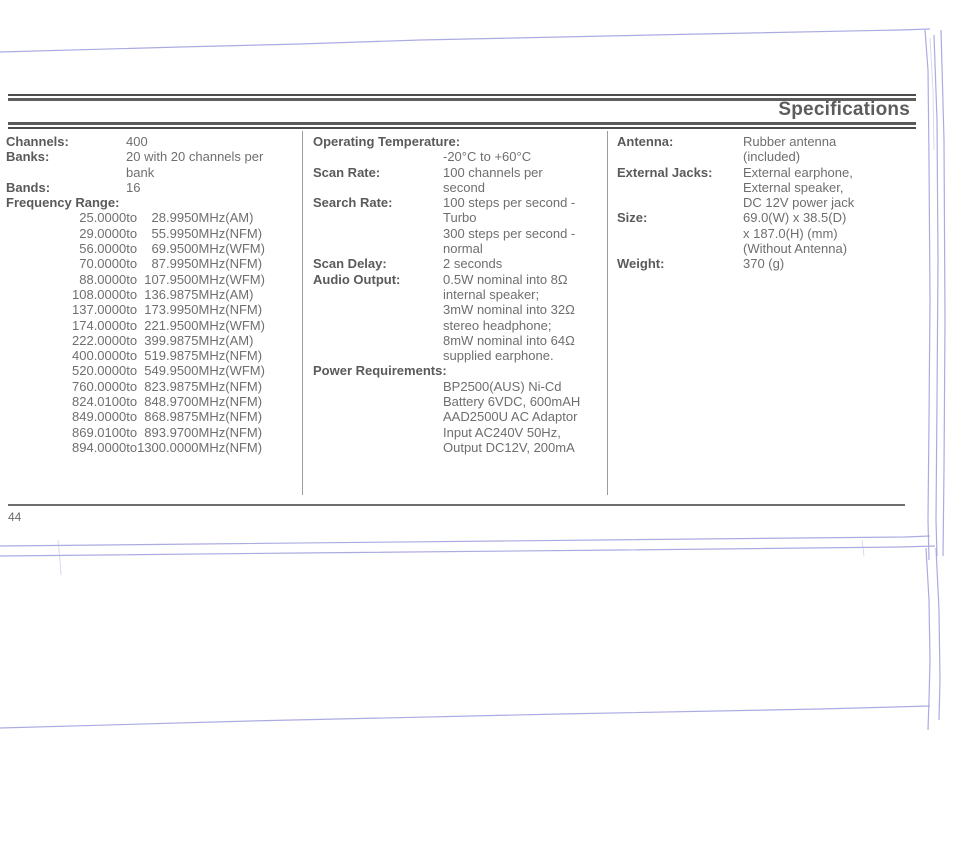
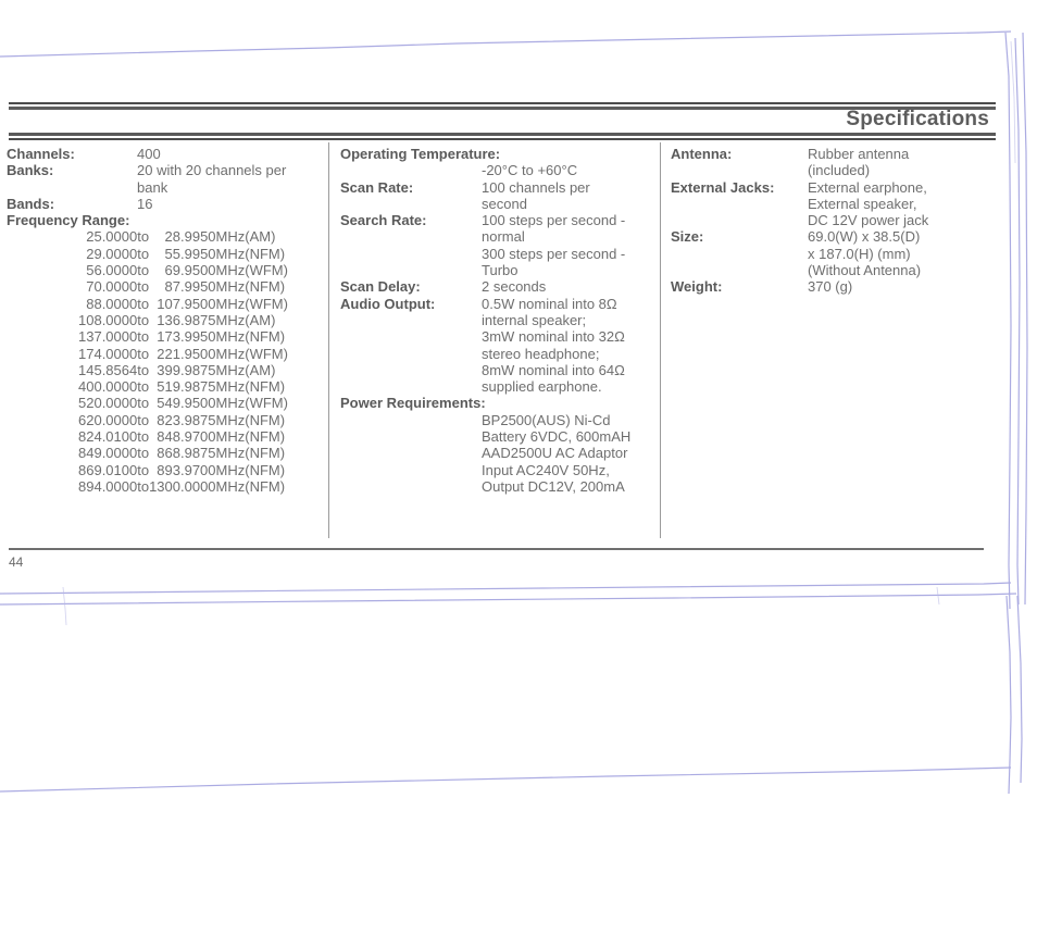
  Specifications
  Channels:
  400
  Banks:
  20 with 20 channels per
  bank
  Bands:
  16
  Frequency Range:
  25.0000	to	28.9950	MHz	(AM)
  29.0000	to	55.9950	MHz	(NFM)
  56.0000	to	69.9500	MHz	(WFM)
  70.0000	to	87.9950	MHz	(NFM)
  88.0000	to	107.9500	MHz	(WFM)
  108.0000	to	136.9875	MHz	(AM)
  137.0000	to	173.9950	MHz	(NFM)
  174.0000	to	221.9500	MHz	(WFM)
- 222.0000	to	399.9875	MHz	(AM)
+ 145.8564	to	399.9875	MHz	(AM)
  400.0000	to	519.9875	MHz	(NFM)
  520.0000	to	549.9500	MHz	(WFM)
- 760.0000	to	823.9875	MHz	(NFM)
+ 620.0000	to	823.9875	MHz	(NFM)
  824.0100	to	848.9700	MHz	(NFM)
  849.0000	to	868.9875	MHz	(NFM)
  869.0100	to	893.9700	MHz	(NFM)
  894.0000	to	1300.0000	MHz	(NFM)
  Operating Temperature:
  -20°C to +60°C
  Scan Rate:
  100 channels per
  second
  Search Rate:
  100 steps per second -
- Turbo
+ normal
  300 steps per second -
- normal
+ Turbo
  Scan Delay:
  2 seconds
  Audio Output:
  0.5W nominal into 8Ω
  internal speaker;
  3mW nominal into 32Ω
  stereo headphone;
  8mW nominal into 64Ω
  supplied earphone.
  Power Requirements:
  BP2500(AUS) Ni-Cd
  Battery 6VDC, 600mAH
  AAD2500U AC Adaptor
  Input AC240V 50Hz,
  Output DC12V, 200mA
  Antenna:
  Rubber antenna
  (included)
  External Jacks:
  External earphone,
  External speaker,
  DC 12V power jack
  Size:
  69.0(W) x 38.5(D)
  x 187.0(H) (mm)
  (Without Antenna)
  Weight:
  370 (g)
  44
